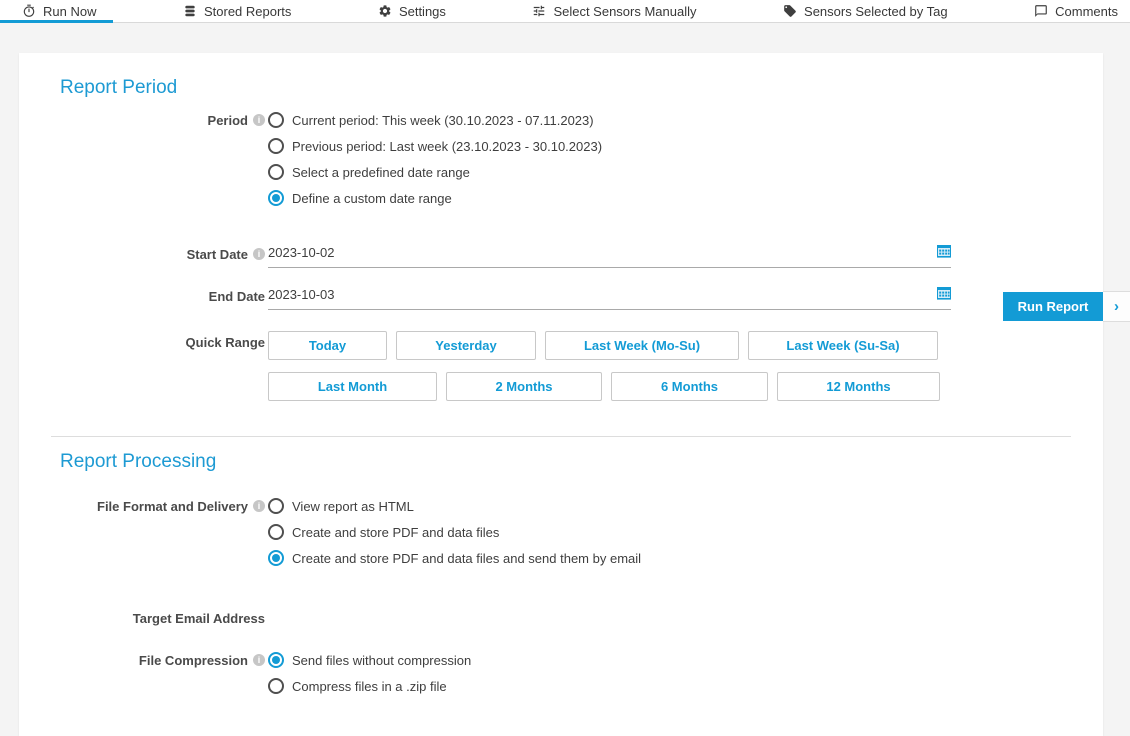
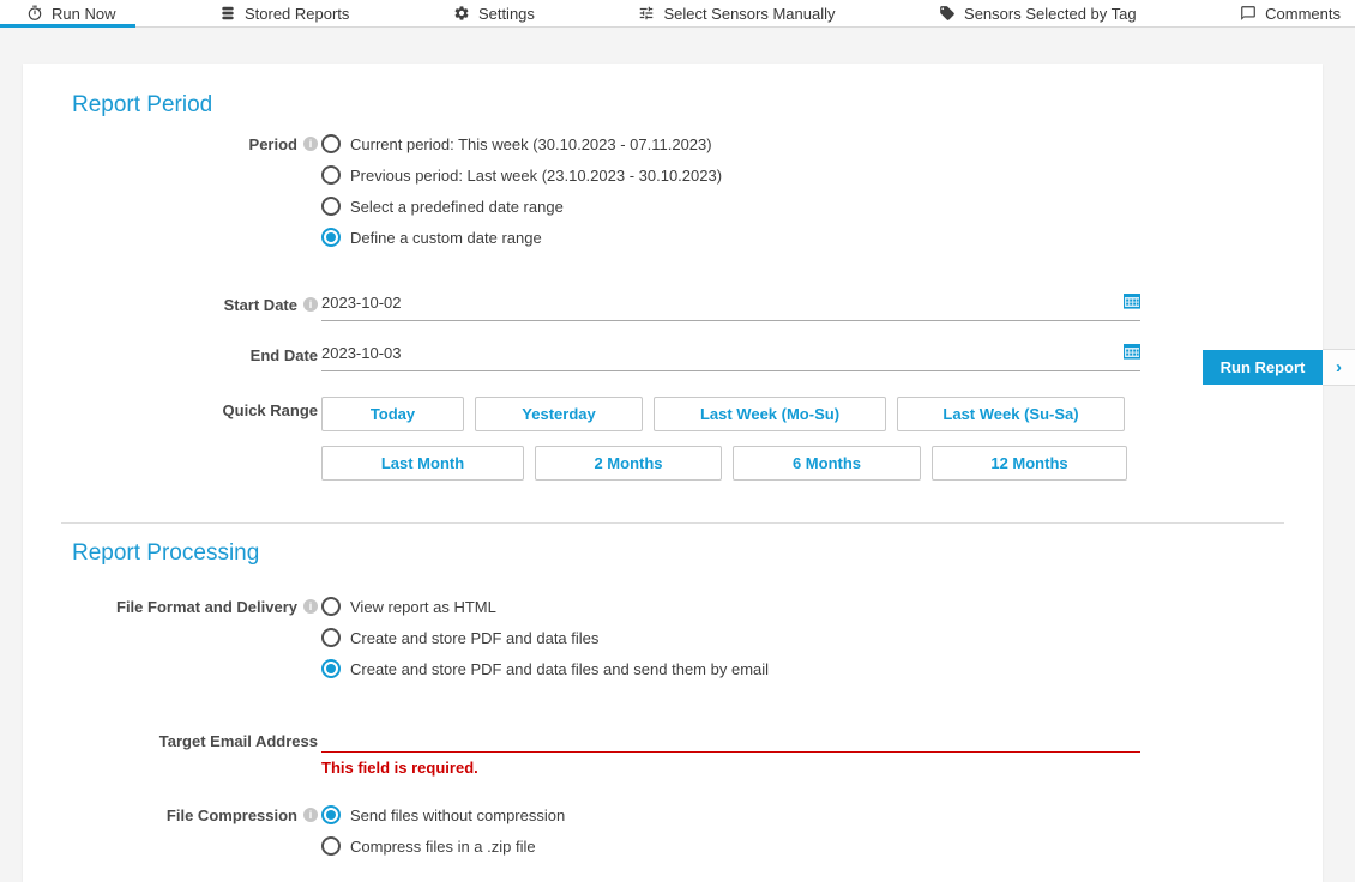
  Run Now
  Stored Reports
  Settings
  Select Sensors Manually
  Sensors Selected by Tag
  Comments
  Report Period
  Period
  i
  Current period: This week (30.10.2023 - 07.11.2023)
  Previous period: Last week (23.10.2023 - 30.10.2023)
  Select a predefined date range
  Define a custom date range
  Start Date
  i
  2023-10-02
  End Date
  2023-10-03
  Quick Range
  Today
  Yesterday
  Last Week (Mo-Su)
  Last Week (Su-Sa)
  Last Month
  2 Months
  6 Months
  12 Months
  Report Processing
  File Format and Delivery
  i
  View report as HTML
  Create and store PDF and data files
  Create and store PDF and data files and send them by email
  Target Email Address
+ This field is required.
  File Compression
  i
  Send files without compression
  Compress files in a .zip file
  Run Report
  ›
